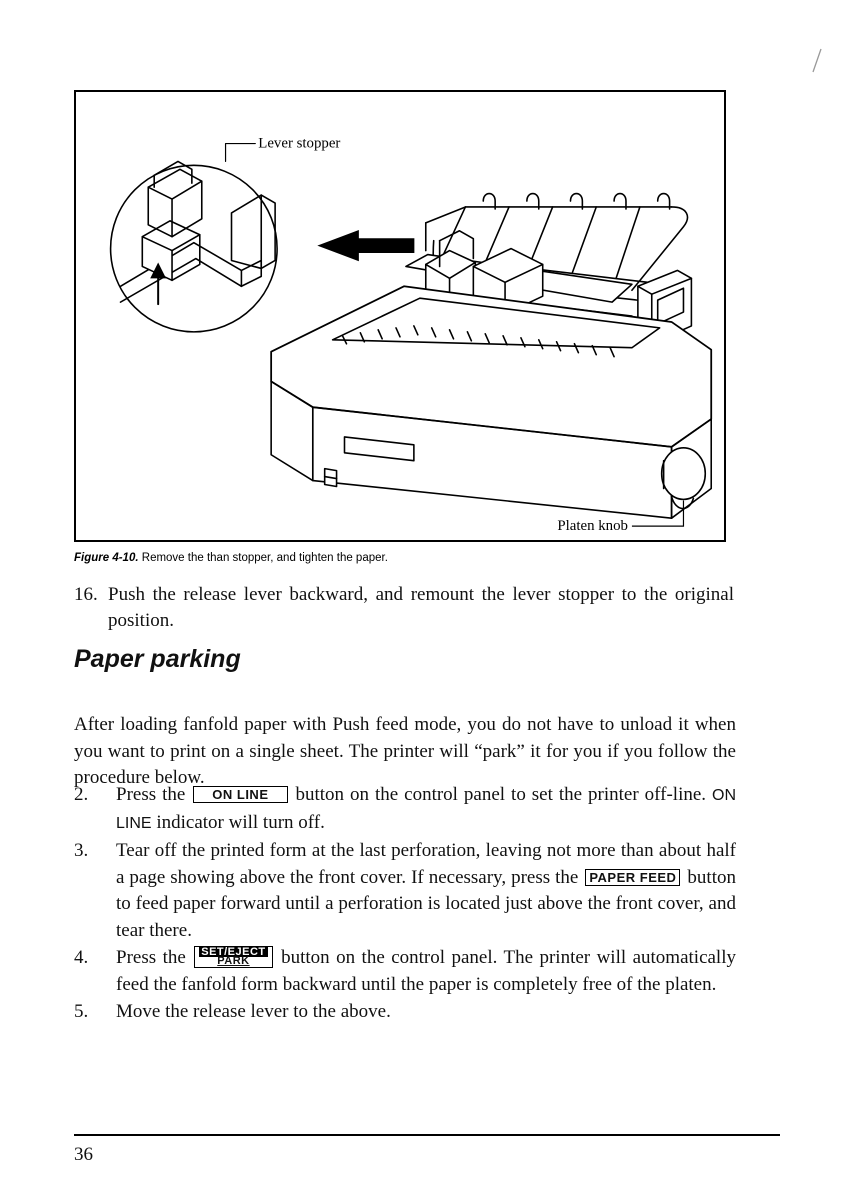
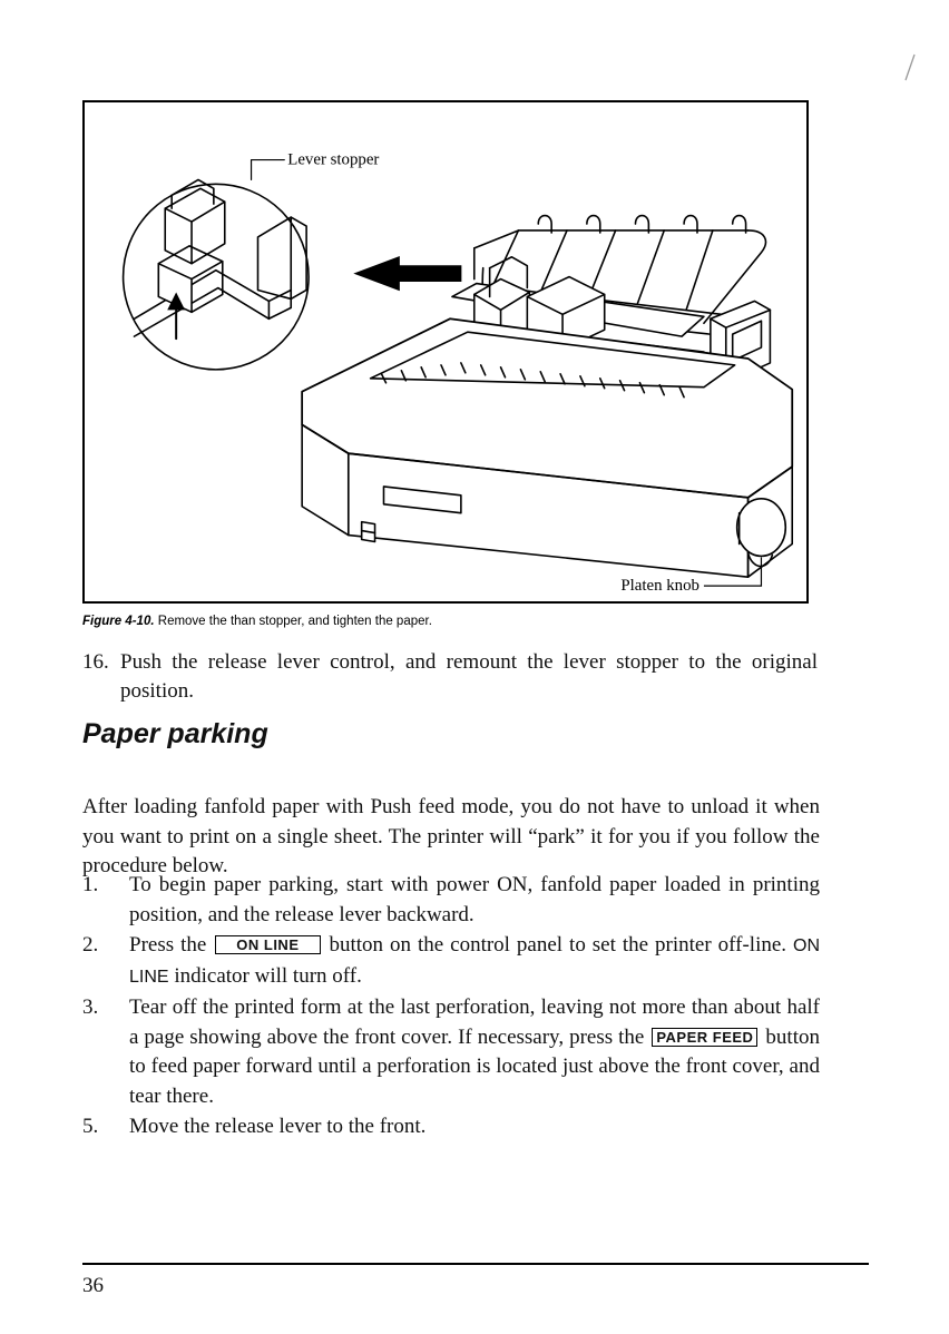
  Lever stopper
  Platen knob
  Figure 4-10. Remove the than stopper, and tighten the paper.
  16.
- Push the release lever backward, and remount the lever stopper to the original position.
+ Push the release lever control, and remount the lever stopper to the original position.
  Paper parking
  After loading fanfold paper with Push feed mode, you do not have to unload it when you want to print on a single sheet. The printer will “park” it for you if you follow the procedure below.
+ 1.
+ To begin paper parking, start with power ON, fanfold paper loaded in printing position, and the release lever backward.
  2.
  Press the ON LINE button on the control panel to set the printer off-line. ON LINE indicator will turn off.
  3.
  Tear off the printed form at the last perforation, leaving not more than about half a page showing above the front cover. If necessary, press the PAPER FEED button to feed paper forward until a perforation is located just above the front cover, and tear there.
- 4.
- Press the
- SET/EJECT
- PARK
- button on the control panel. The printer will automatically feed the fanfold form backward until the paper is completely free of the platen.
  5.
- Move the release lever to the above.
+ Move the release lever to the front.
  36
